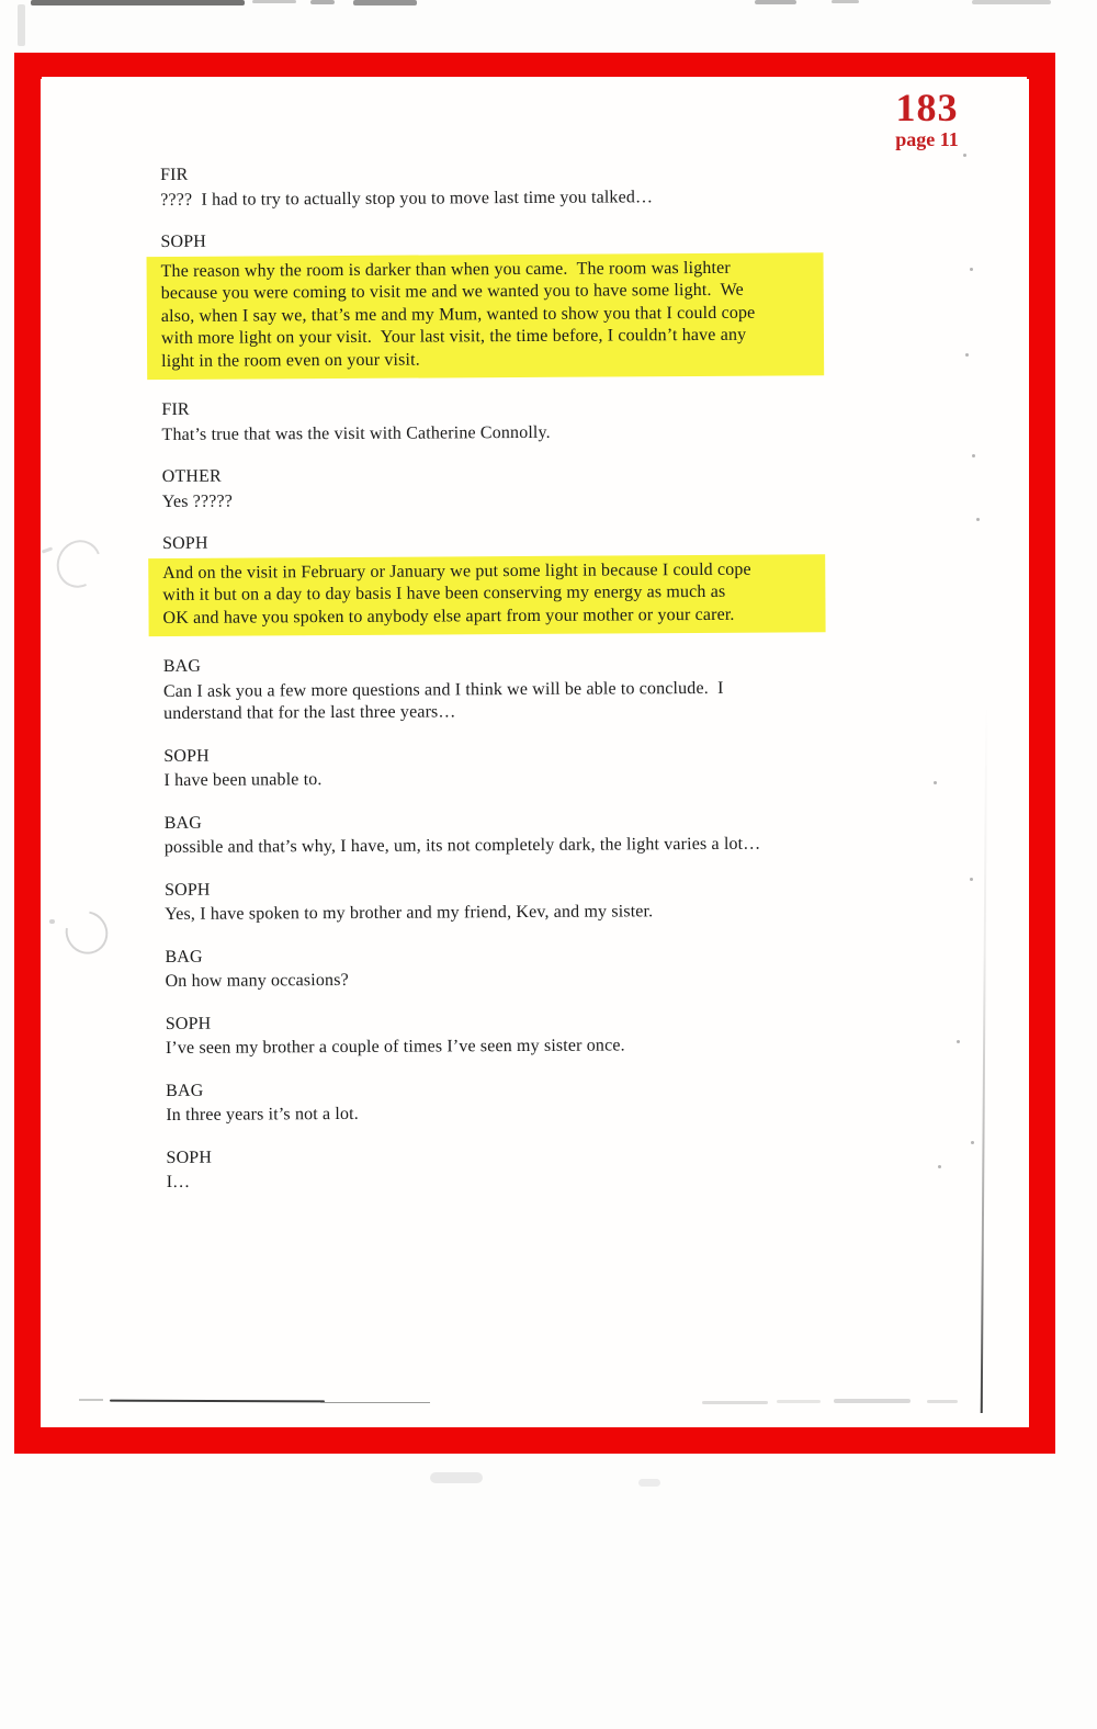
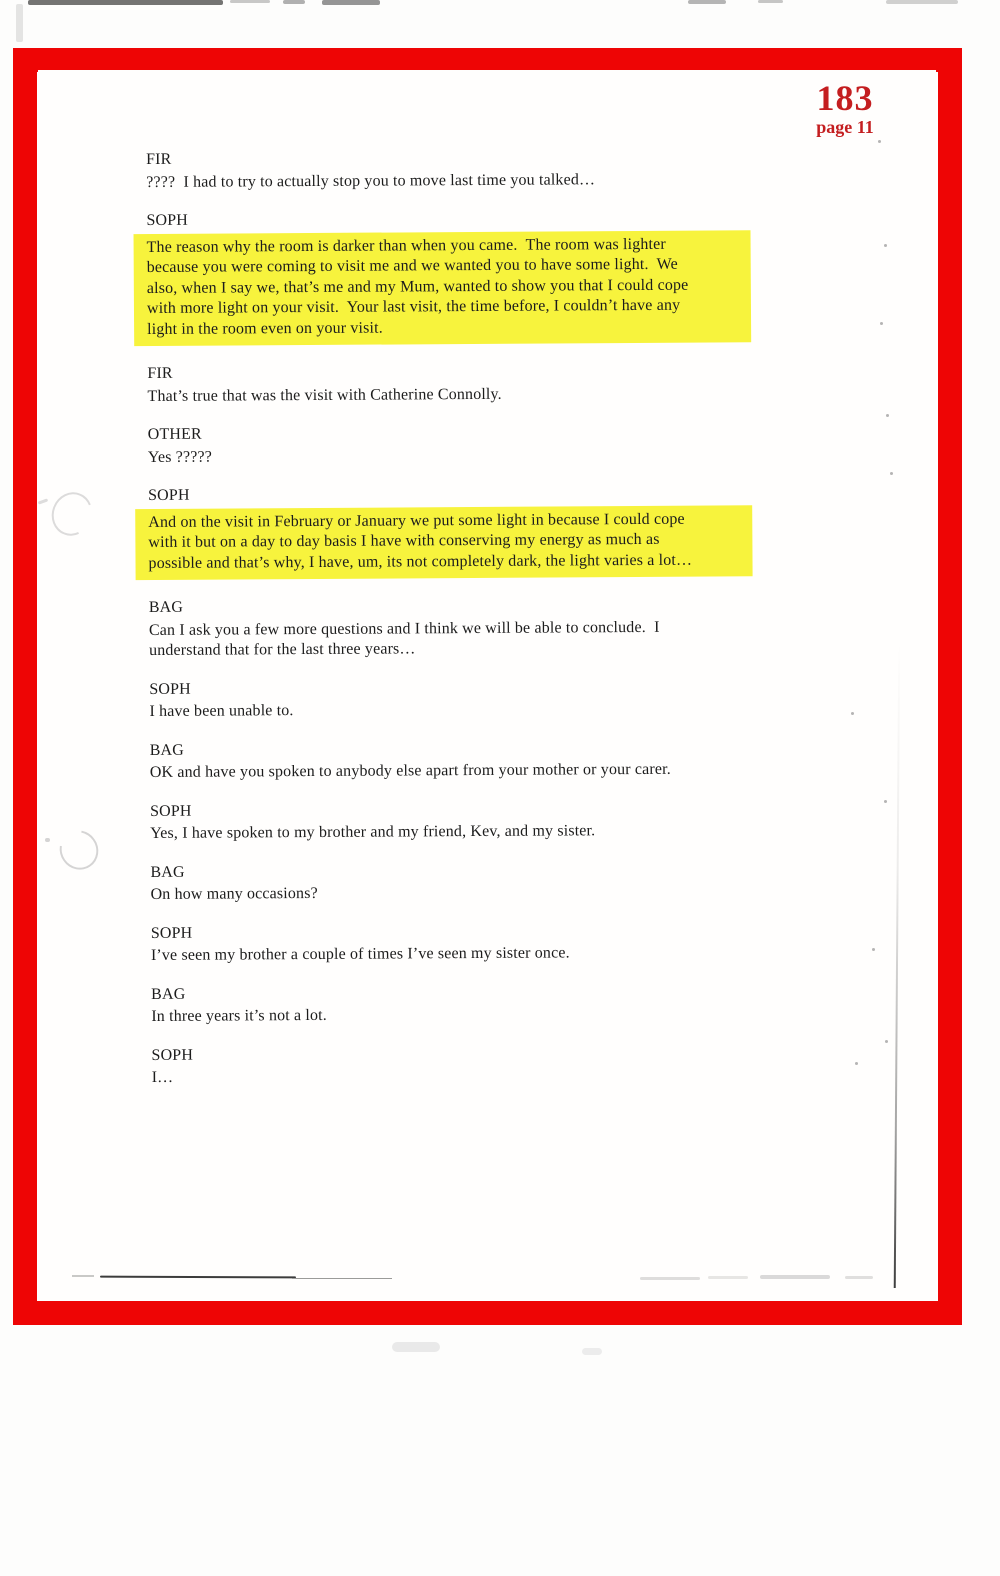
  183
  page 11
  FIR
  ???? I had to try to actually stop you to move last time you talked…
  SOPH
  The reason why the room is darker than when you came. The room was lighter
  because you were coming to visit me and we wanted you to have some light. We
  also, when I say we, that’s me and my Mum, wanted to show you that I could cope
  with more light on your visit. Your last visit, the time before, I couldn’t have any
  light in the room even on your visit.
  FIR
  That’s true that was the visit with Catherine Connolly.
  OTHER
  Yes ?????
  SOPH
  And on the visit in February or January we put some light in because I could cope
- with it but on a day to day basis I have been conserving my energy as much as
+ with it but on a day to day basis I have with conserving my energy as much as
- OK and have you spoken to anybody else apart from your mother or your carer.
+ possible and that’s why, I have, um, its not completely dark, the light varies a lot…
  BAG
  Can I ask you a few more questions and I think we will be able to conclude. I
  understand that for the last three years…
  SOPH
  I have been unable to.
  BAG
- possible and that’s why, I have, um, its not completely dark, the light varies a lot…
+ OK and have you spoken to anybody else apart from your mother or your carer.
  SOPH
  Yes, I have spoken to my brother and my friend, Kev, and my sister.
  BAG
  On how many occasions?
  SOPH
  I’ve seen my brother a couple of times I’ve seen my sister once.
  BAG
  In three years it’s not a lot.
  SOPH
  I…
